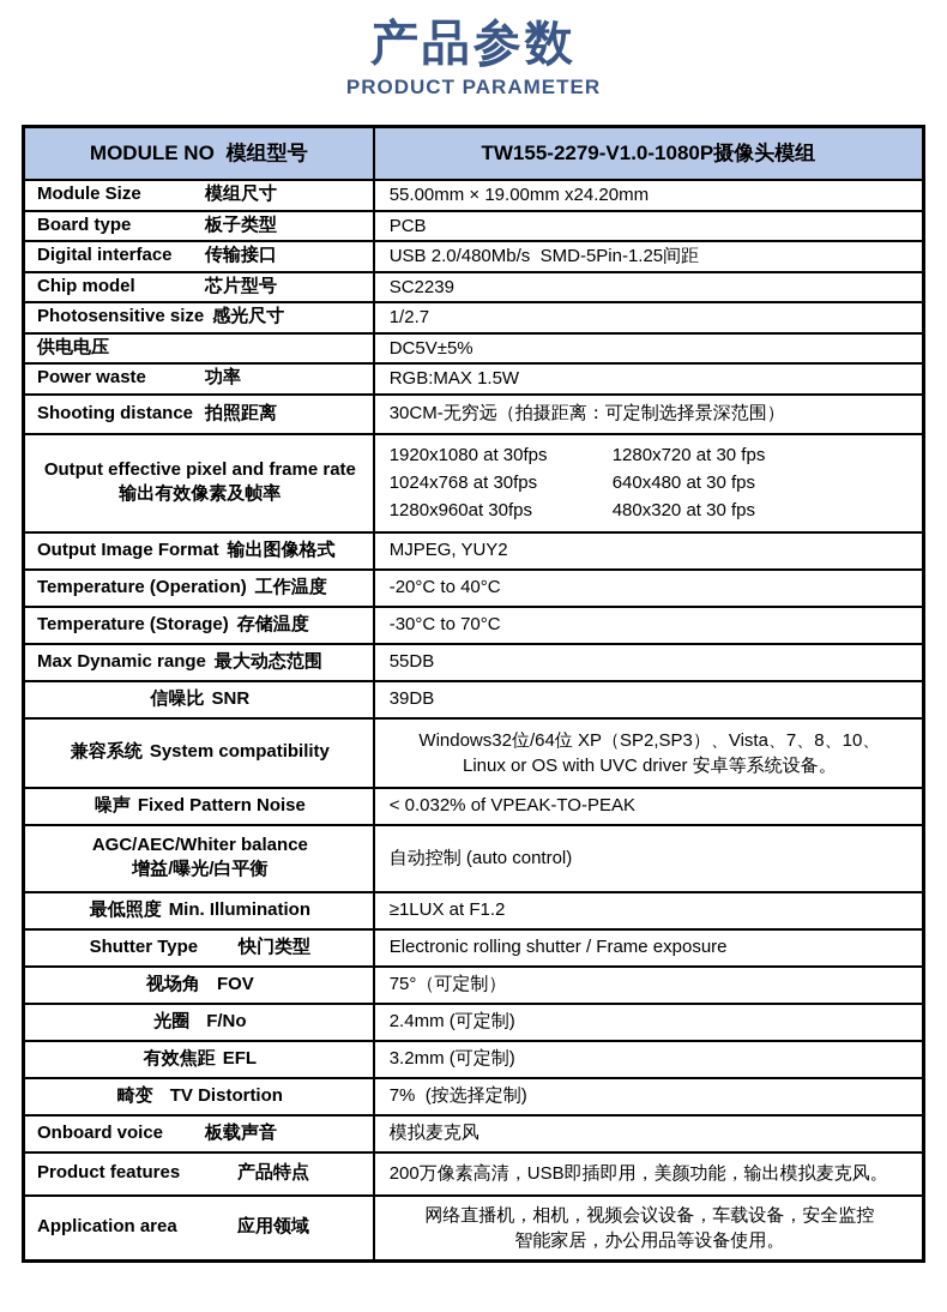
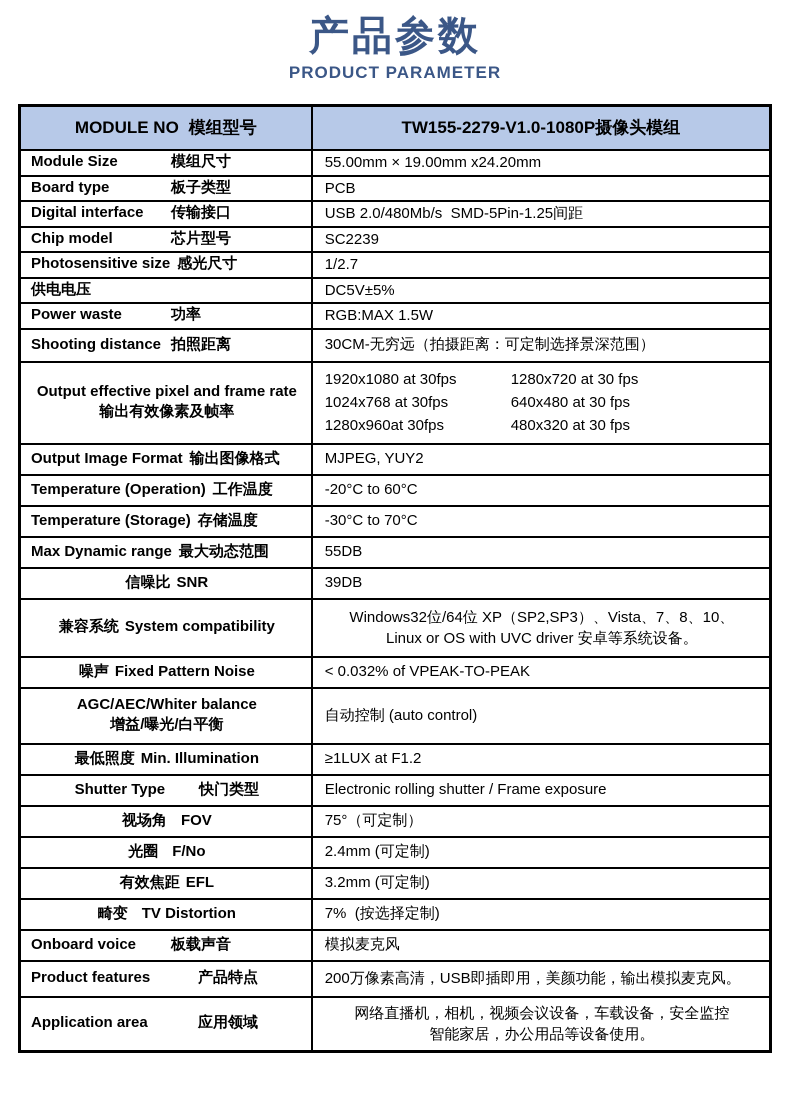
  产品参数
  PRODUCT PARAMETER
  MODULE NO
  模组型号
  TW155-2279-V1.0-1080P摄像头模组
  Module Size
  模组尺寸
  55.00mm × 19.00mm x24.20mm
  Board type
  板子类型
  PCB
  Digital interface
  传输接口
  USB 2.0/480Mb/s SMD-5Pin-1.25间距
  Chip model
  芯片型号
  SC2239
  Photosensitive size
  感光尺寸
  1/2.7
  供电电压
  DC5V±5%
  Power waste
  功率
  RGB:MAX 1.5W
  Shooting distance
  拍照距离
  30CM-无穷远（拍摄距离：可定制选择景深范围）
  Output effective pixel and frame rate
  输出有效像素及帧率
  1920x1080 at 30fps
  1024x768 at 30fps
  1280x960at 30fps
  1280x720 at 30 fps
  640x480 at 30 fps
  480x320 at 30 fps
  Output Image Format
  输出图像格式
  MJPEG, YUY2
  Temperature (Operation)
  工作温度
- -20°C to 40°C
+ -20°C to 60°C
  Temperature (Storage)
  存储温度
  -30°C to 70°C
  Max Dynamic range
  最大动态范围
  55DB
  信噪比
  SNR
  39DB
  兼容系统
  System compatibility
  Windows32位/64位 XP（SP2,SP3）、Vista、7、8、10、
  Linux or OS with UVC driver 安卓等系统设备。
  噪声
  Fixed Pattern Noise
  < 0.032% of VPEAK-TO-PEAK
  AGC/AEC/Whiter balance
  增益/曝光/白平衡
  自动控制 (auto control)
  最低照度
  Min. Illumination
  ≥1LUX at F1.2
  Shutter Type
  快门类型
  Electronic rolling shutter / Frame exposure
  视场角
  FOV
  75°（可定制）
  光圈
  F/No
  2.4mm (可定制)
  有效焦距
  EFL
  3.2mm (可定制)
  畸变
  TV Distortion
  7% (按选择定制)
  Onboard voice
  板载声音
  模拟麦克风
  Product features
  产品特点
  200万像素高清，USB即插即用，美颜功能，输出模拟麦克风。
  Application area
  应用领域
  网络直播机，相机，视频会议设备，车载设备，安全监控
  智能家居，办公用品等设备使用。
